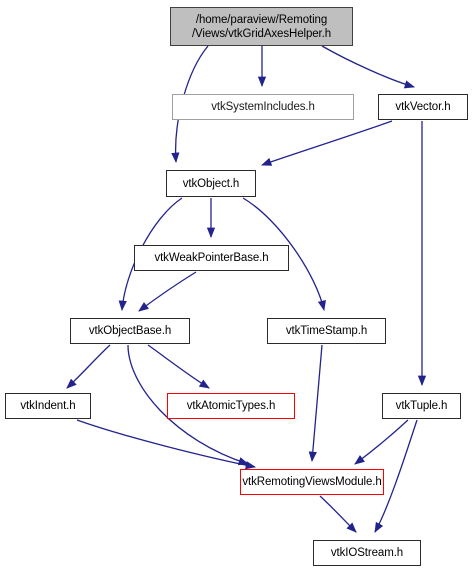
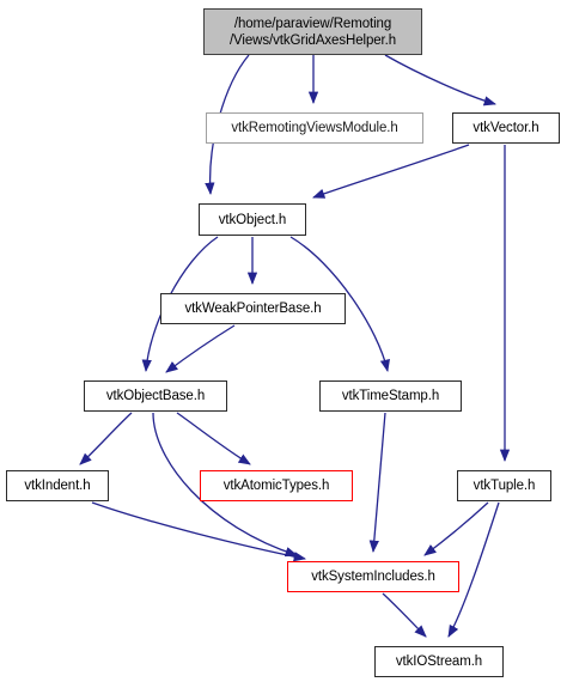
  /home/paraview/Remoting
  /Views/vtkGridAxesHelper.h
- vtkSystemIncludes.h
+ vtkRemotingViewsModule.h
  vtkVector.h
  vtkObject.h
  vtkWeakPointerBase.h
  vtkObjectBase.h
  vtkTimeStamp.h
  vtkIndent.h
  vtkAtomicTypes.h
  vtkTuple.h
- vtkRemotingViewsModule.h
+ vtkSystemIncludes.h
  vtkIOStream.h
